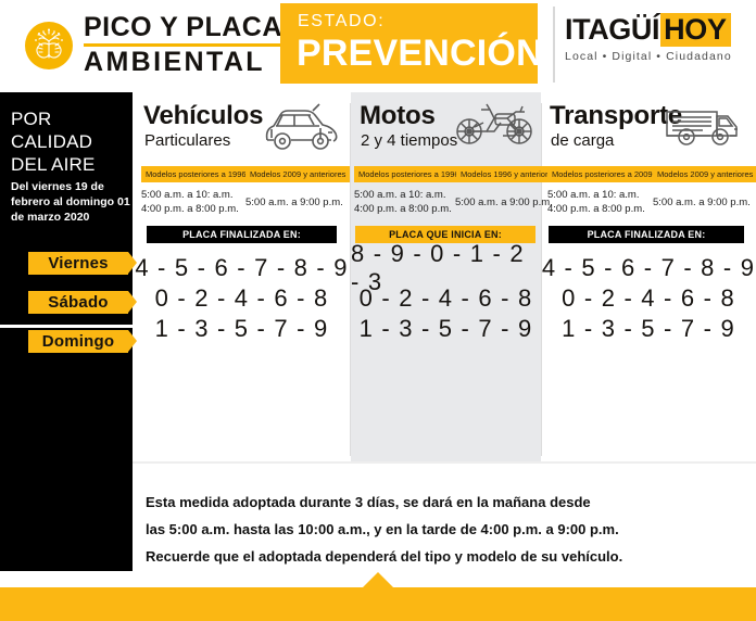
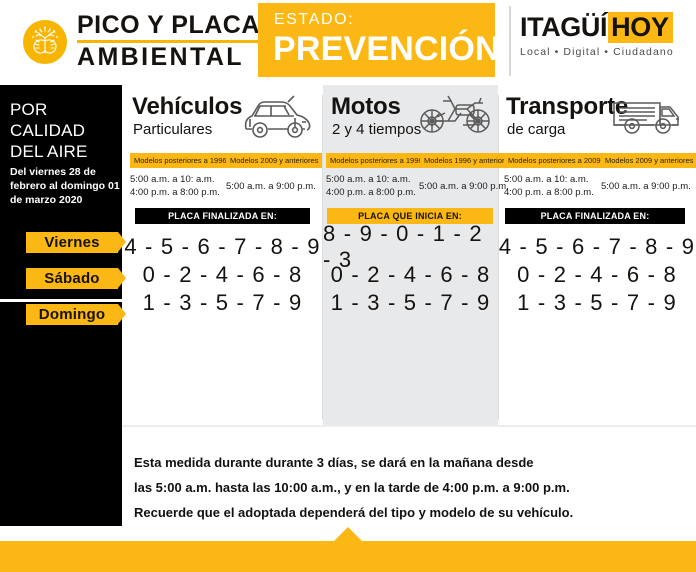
  PICO Y PLACA
  AMBIENTAL
  ESTADO:
  PREVENCIÓN
  ITAGÜÍ
  HOY
  Local • Digital • Ciudadano
  POR CALIDAD DEL AIRE
- Del viernes 19 de febrero al domingo 01 de marzo 2020
+ Del viernes 28 de febrero al domingo 01 de marzo 2020
  Viernes
  Sábado
  Domingo
  Vehículos
  Particulares
  Modelos posteriores a 1996
  Modelos 2009 y anteriores
  5:00 a.m. a 10: a.m.
  4:00 p.m. a 8:00 p.m.
  5:00 a.m. a 9:00 p.m.
  PLACA FINALIZADA EN:
  4 - 5 - 6 - 7 - 8 - 9
  0 - 2 - 4 - 6 - 8
  1 - 3 - 5 - 7 - 9
  Motos
  2 y 4 tiempos
  Modelos posteriores a 199
  Modelos 1996 y anterio
  5:00 a.m. a 10: a.m.
  4:00 p.m. a 8:00 p.m.
  5:00 a.m. a 9:00 p.m.
  PLACA QUE INICIA EN:
  8 - 9 - 0 - 1 - 2 - 3
  0 - 2 - 4 - 6 - 8
  1 - 3 - 5 - 7 - 9
  Transporte
  de carga
  Modelos posteriores a 2009
  Modelos 2009 y anteriores
  5:00 a.m. a 10: a.m.
  4:00 p.m. a 8:00 p.m.
  5:00 a.m. a 9:00 p.m.
  PLACA FINALIZADA EN:
  4 - 5 - 6 - 7 - 8 - 9
  0 - 2 - 4 - 6 - 8
  1 - 3 - 5 - 7 - 9
- Esta medida adoptada durante 3 días, se dará en la mañana desde
+ Esta medida durante durante 3 días, se dará en la mañana desde
  las 5:00 a.m. hasta las 10:00 a.m., y en la tarde de 4:00 p.m. a 9:00 p.m.
  Recuerde que el adoptada dependerá del tipo y modelo de su vehículo.
